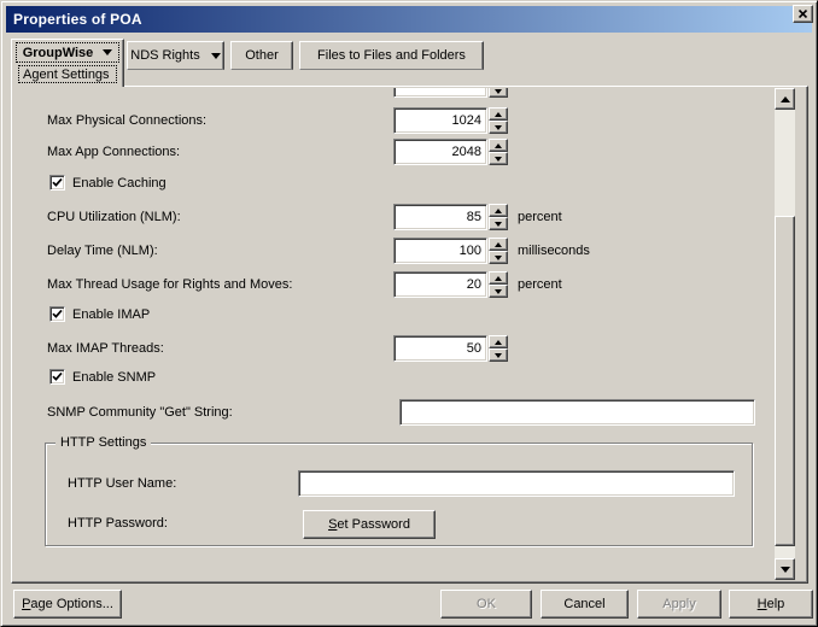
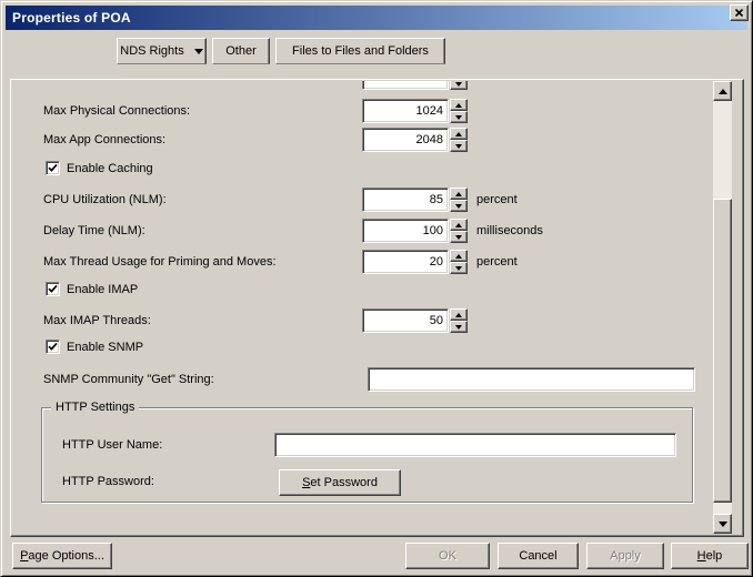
  Properties of POA
- GroupWise
- Agent Settings
  NDS Rights
  Other
  Files to Files and Folders
  Max Physical Connections:
  1024
  Max App Connections:
  2048
  Enable Caching
  CPU Utilization (NLM):
  85
  percent
  Delay Time (NLM):
  100
  milliseconds
- Max Thread Usage for Rights and Moves:
+ Max Thread Usage for Priming and Moves:
  20
  percent
  Enable IMAP
  Max IMAP Threads:
  50
  Enable SNMP
  SNMP Community "Get" String:
  HTTP Settings
  HTTP User Name:
  HTTP Password:
  Set Password
  Page Options...
  OK
  Cancel
  Apply
  Help
